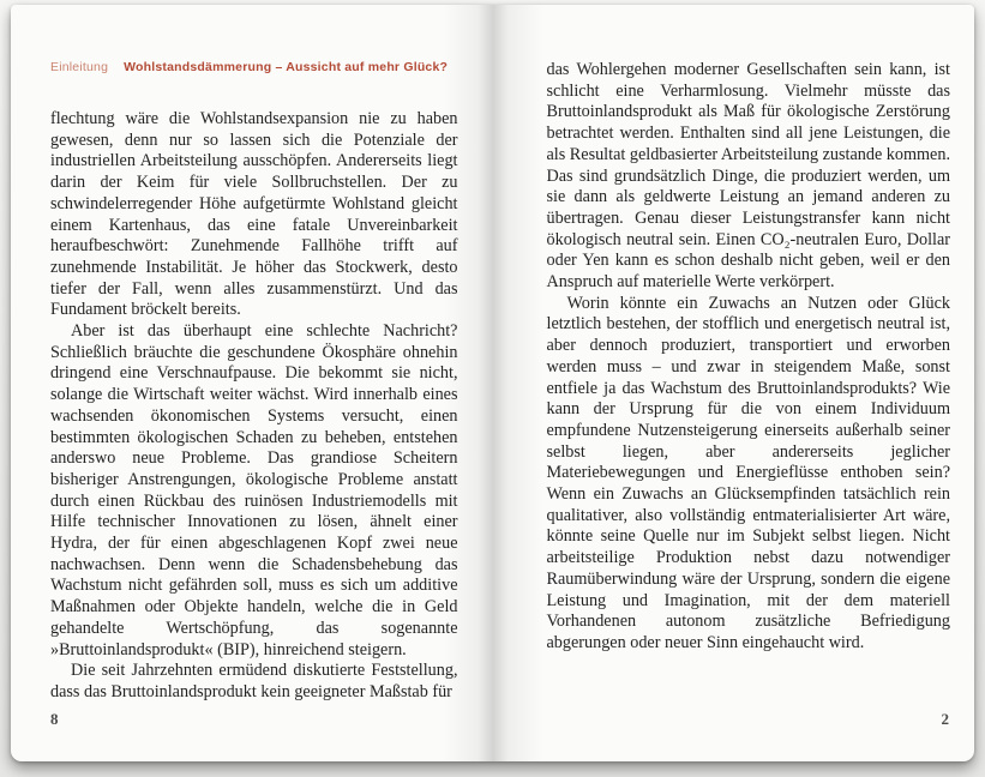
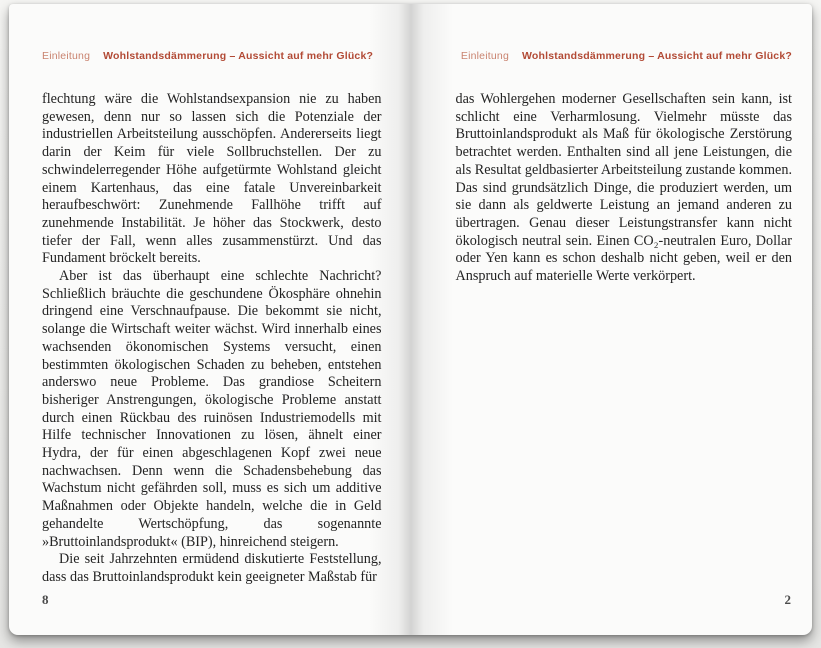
  Einleitung Wohlstandsdämmerung – Aussicht auf mehr Glück
  flechtung wäre die Wohlstandsexpansion nie zu hab gewesen, denn nur so lassen sich die Potenziale d industriellen Arbeitsteilung ausschöpfen. Andererseits lie darin der Keim für viele Sollbruchstellen. Der schwindelerregender Höhe aufgetürmte Wohlstand gleic einem Kartenhaus, das eine fatale Unvereinbark heraufbeschwört: Zunehmende Fallhöhe trifft a zunehmende Instabilität. Je höher das Stockwerk, de tiefer der Fall, wenn alles zusammenstürzt. Und d Fundament bröckelt bereits.
  Aber ist das überhaupt eine schlechte Nachric Schließlich bräuchte die geschundene Ökosphäre ohneh dringend eine Verschnaufpause. Die bekommt sie nic solange die Wirtschaft weiter wächst. Wird innerhalb ein wachsenden ökonomischen Systems versucht, ein bestimmten ökologischen Schaden zu beheben, entsteh anderswo neue Probleme. Das grandiose Scheite bisheriger Anstrengungen, ökologische Probleme anst durch einen Rückbau des ruinösen Industriemodells Hilfe technischer Innovationen zu lösen, ähnelt ein Hydra, der für einen abgeschlagenen Kopf zwei ne nachwachsen. Denn wenn die Schadensbehebung d Wachstum nicht gefährden soll, muss es sich um additi Maßnahmen oder Objekte handeln, welche die in Ge gehandelte Wertschöpfung, das sogenan »Bruttoinlandsprodukt« (BIP), hinreichend steigern.
  Die seit Jahrzehnten ermüdend diskutierte Feststellun dass das Bruttoinlandsprodukt kein geeigneter Maßstab f
  8
+ Einleitung Wohlstandsdämmerung – Aussicht auf mehr Glück?
  das Wohlergehen moderner Gesellschaften sein kann, ist schlicht eine Verharmlosung. Vielmehr müsste das Bruttoinlandsprodukt als Maß für ökologische Zerstörung betrachtet werden. Enthalten sind all jene Leistungen, die als Resultat geldbasierter Arbeitsteilung zustande kommen. Das sind grundsätzlich Dinge, die produziert werden, um sie dann als geldwerte Leistung an jemand anderen zu übertragen. Genau dieser Leistungstransfer kann nicht ökologisch neutral sein. Einen CO₂-neutralen Euro, Dollar oder Yen kann es schon deshalb nicht geben, weil er den Anspruch auf materielle Werte verkörpert.
- Worin könnte ein Zuwachs an Nutzen oder Glück letztlich bestehen, der stofflich und energetisch neutral ist, aber dennoch produziert, transportiert und erworben werden muss – und zwar in steigendem Maße, sonst entfiele ja das Wachstum des Bruttoinlandsprodukts? Wie kann der Ursprung für die von einem Individuum empfundene Nutzensteigerung einerseits außerhalb seiner selbst liegen, aber andererseits jeglicher Materiebewegungen und Energieflüsse enthoben sein? Wenn ein Zuwachs an Glücksempfinden tatsächlich rein qualitativer, also vollständig entmaterialisierter Art wäre, könnte seine Quelle nur im Subjekt selbst liegen. Nicht arbeitsteilige Produktion nebst dazu notwendiger Raumüberwindung wäre der Ursprung, sondern die eigene Leistung und Imagination, mit der dem materiell Vorhandenen autonom zusätzliche Befriedigung abgerungen oder neuer Sinn eingehaucht wird.
  2
